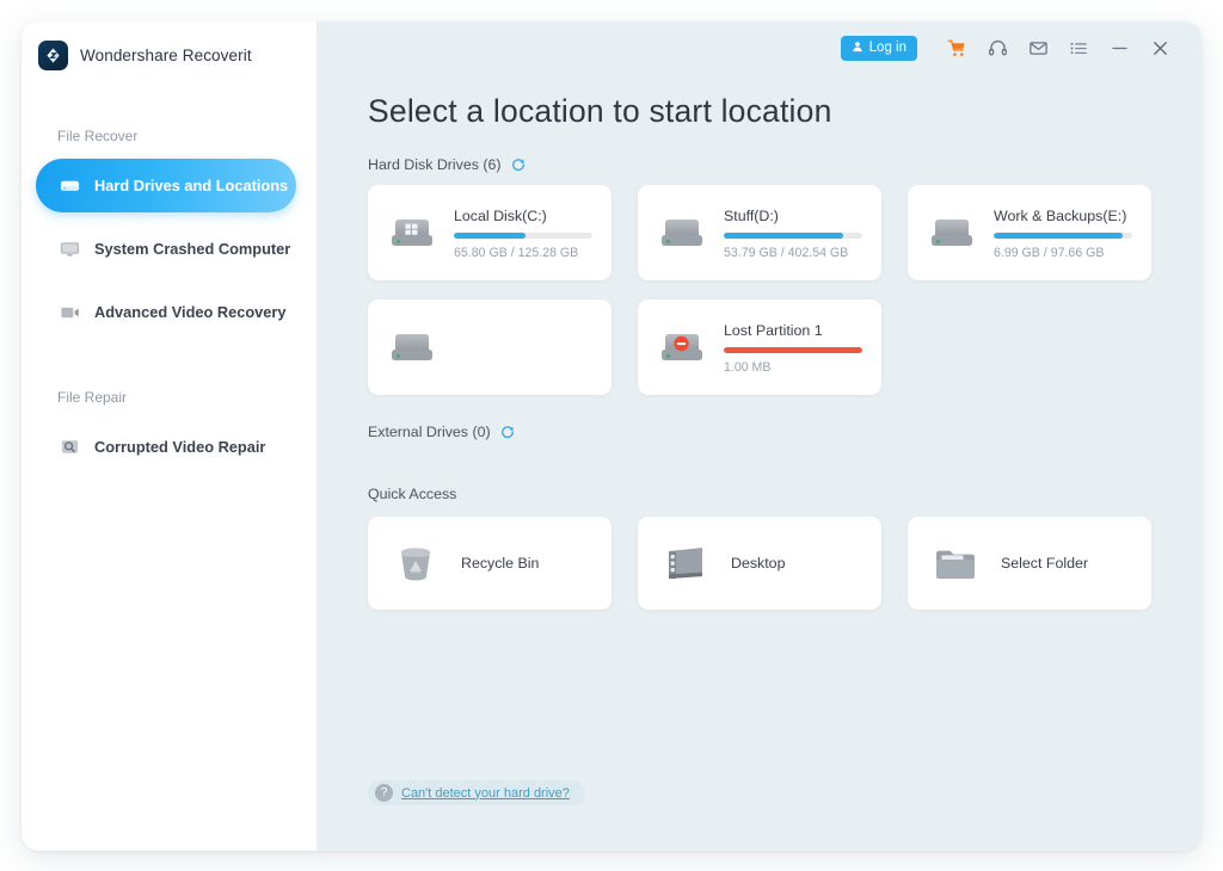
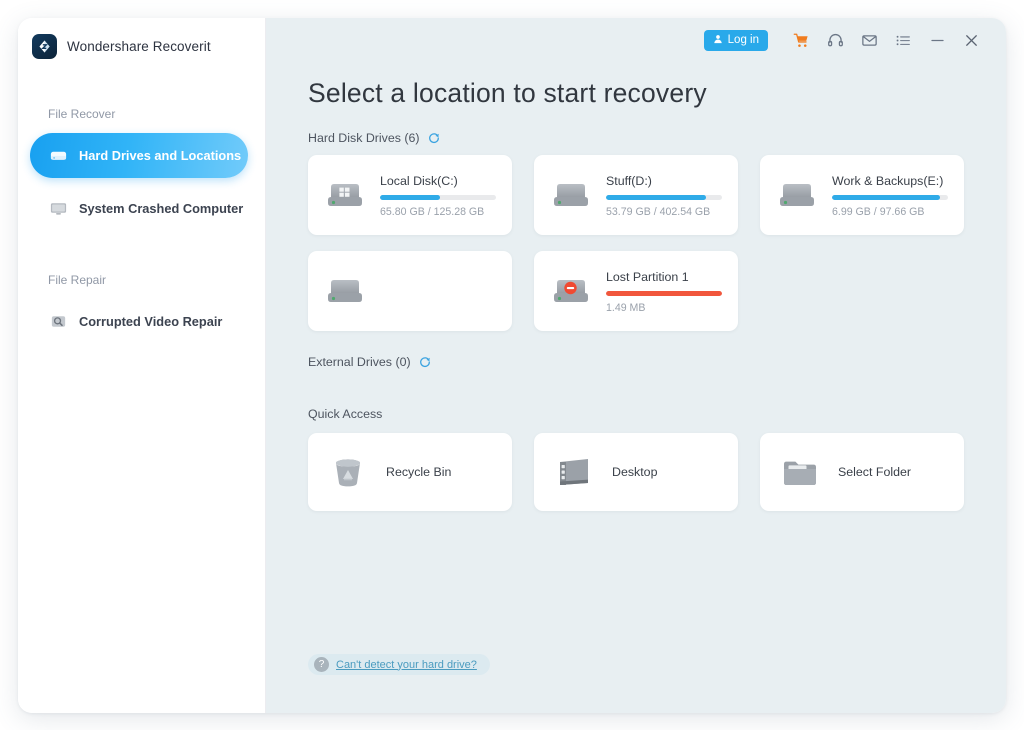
  Wondershare Recoverit
  File Recover
  Hard Drives and Locations
  System Crashed Computer
- Advanced Video Recovery
  File Repair
  Corrupted Video Repair
  Log in
- Select a location to start location
+ Select a location to start recovery
  Hard Disk Drives (6)
  Local Disk(C:)
  65.80 GB / 125.28 GB
  Stuff(D:)
  53.79 GB / 402.54 GB
  Work & Backups(E:)
  6.99 GB / 97.66 GB
  Lost Partition 1
- 1.00 MB
+ 1.49 MB
  External Drives (0)
  Quick Access
  Recycle Bin
  Desktop
  Select Folder
  ?
  Can't detect your hard drive?
